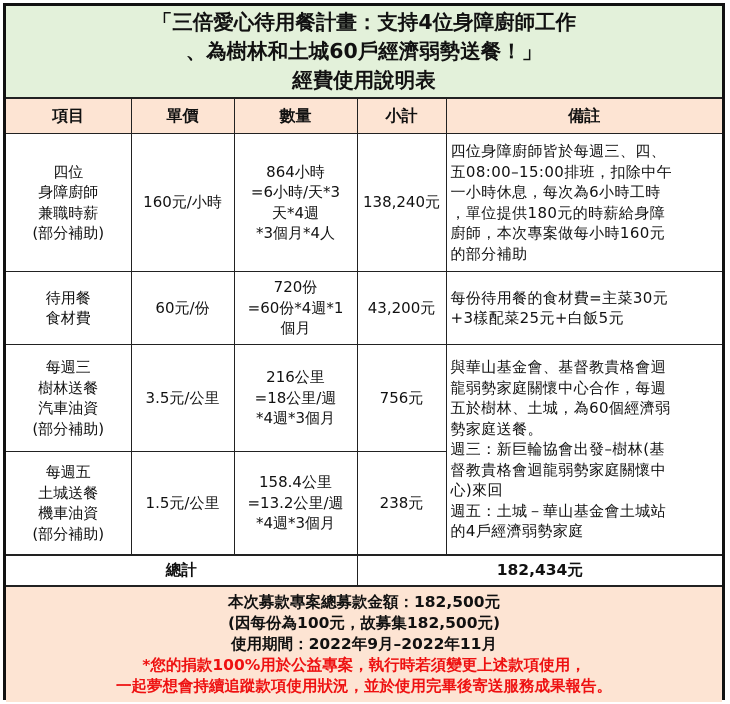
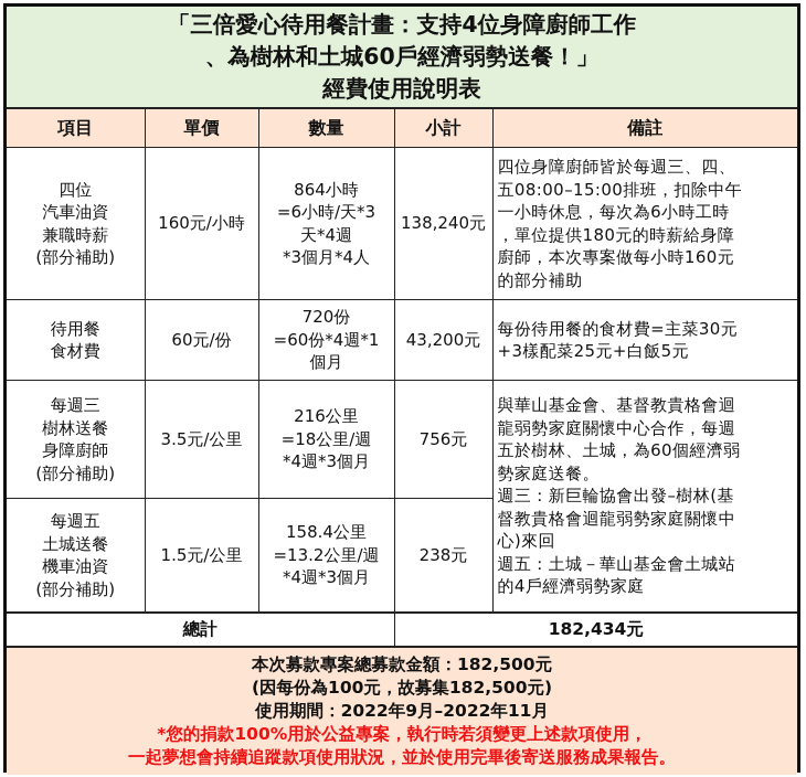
  「三倍愛心待用餐計畫：支持4位身障廚師工作 、為樹林和土城60戶經濟弱勢送餐！」 經費使用說明表
  項目	單價	數量	小計	備註
- 四位 身障廚師 兼職時薪 (部分補助)	160元/小時	864小時 =6小時/天*3 天*4週 *3個月*4人	138,240元	四位身障廚師皆於每週三、四、 五08:00–15:00排班，扣除中午 一小時休息，每次為6小時工時 ，單位提供180元的時薪給身障 廚師，本次專案做每小時160元 的部分補助
+ 四位 汽車油資 兼職時薪 (部分補助)	160元/小時	864小時 =6小時/天*3 天*4週 *3個月*4人	138,240元	四位身障廚師皆於每週三、四、 五08:00–15:00排班，扣除中午 一小時休息，每次為6小時工時 ，單位提供180元的時薪給身障 廚師，本次專案做每小時160元 的部分補助
  待用餐 食材費	60元/份	720份 =60份*4週*1 個月	43,200元	每份待用餐的食材費=主菜30元 +3樣配菜25元+白飯5元
- 每週三 樹林送餐 汽車油資 (部分補助)	3.5元/公里	216公里 =18公里/週 *4週*3個月	756元	與華山基金會、基督教貴格會迴 龍弱勢家庭關懷中心合作，每週 五於樹林、土城，為60個經濟弱 勢家庭送餐。 週三：新巨輪協會出發–樹林(基 督教貴格會迴龍弱勢家庭關懷中 心)來回 週五：土城－華山基金會土城站 的4戶經濟弱勢家庭
+ 每週三 樹林送餐 身障廚師 (部分補助)	3.5元/公里	216公里 =18公里/週 *4週*3個月	756元	與華山基金會、基督教貴格會迴 龍弱勢家庭關懷中心合作，每週 五於樹林、土城，為60個經濟弱 勢家庭送餐。 週三：新巨輪協會出發–樹林(基 督教貴格會迴龍弱勢家庭關懷中 心)來回 週五：土城－華山基金會土城站 的4戶經濟弱勢家庭
  每週五 土城送餐 機車油資 (部分補助)	1.5元/公里	158.4公里 =13.2公里/週 *4週*3個月	238元
  總計	182,434元
  本次募款專案總募款金額：182,500元 (因每份為100元，故募集182,500元) 使用期間：2022年9月–2022年11月 *您的捐款100%用於公益專案，執行時若須變更上述款項使用， 一起夢想會持續追蹤款項使用狀況，並於使用完畢後寄送服務成果報告。
